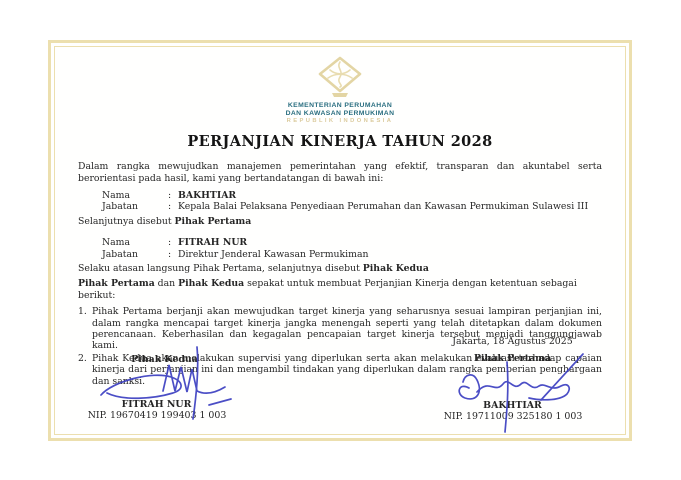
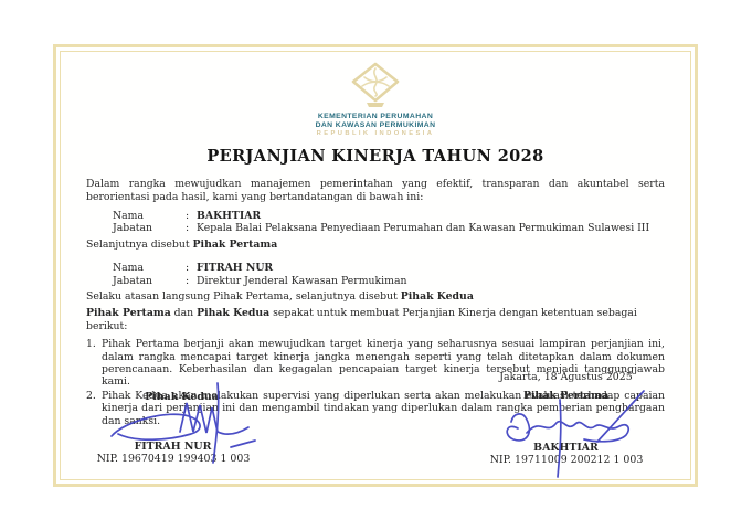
  PERJANJIAN KINERJA TAHUN 2028
  Dalam rangka mewujudkan manajemen pemerintahan yang efektif, transparan dan akuntabel serta berorientasi pada hasil, kami yang bertandatangan di bawah ini:
  Nama
  :
  BAKHTIAR
  Jabatan
  :
  Kepala Balai Pelaksana Penyediaan Perumahan dan Kawasan Permukiman Sulawesi III
  Selanjutnya disebut Pihak Pertama
  Nama
  :
  FITRAH NUR
  Jabatan
  :
  Direktur Jenderal Kawasan Permukiman
  Selaku atasan langsung Pihak Pertama, selanjutnya disebut Pihak Kedua
  Pihak Pertama dan Pihak Kedua sepakat untuk membuat Perjanjian Kinerja dengan ketentuan sebagai berikut:
  1.
  Pihak Pertama berjanji akan mewujudkan target kinerja yang seharusnya sesuai lampiran perjanjian ini, dalam rangka mencapai target kinerja jangka menengah seperti yang telah ditetapkan dalam dokumen perencanaan. Keberhasilan dan kegagalan pencapaian target kinerja tersebut menjadi tanggungjawab kami.
  2.
  Pihak Kedua akan meakukan supervisi yang diperlukan serta akan melakukan evaluasi terhadap caaian kinerja dari peranian ini dan mengambil tindakan yang diperlukan dalam rangka pemberian penghargaan dan saksi.
  Jakarta, 18 Agustus 2025
  Pihak Kedua
  FITRAH NUR
  NIP. 19670419 19940 1 003
  Pihak Pertama
  BAKHTIAR
- NIP. 19711009 325180 1 003
+ NIP. 19711009 200212 1 003
